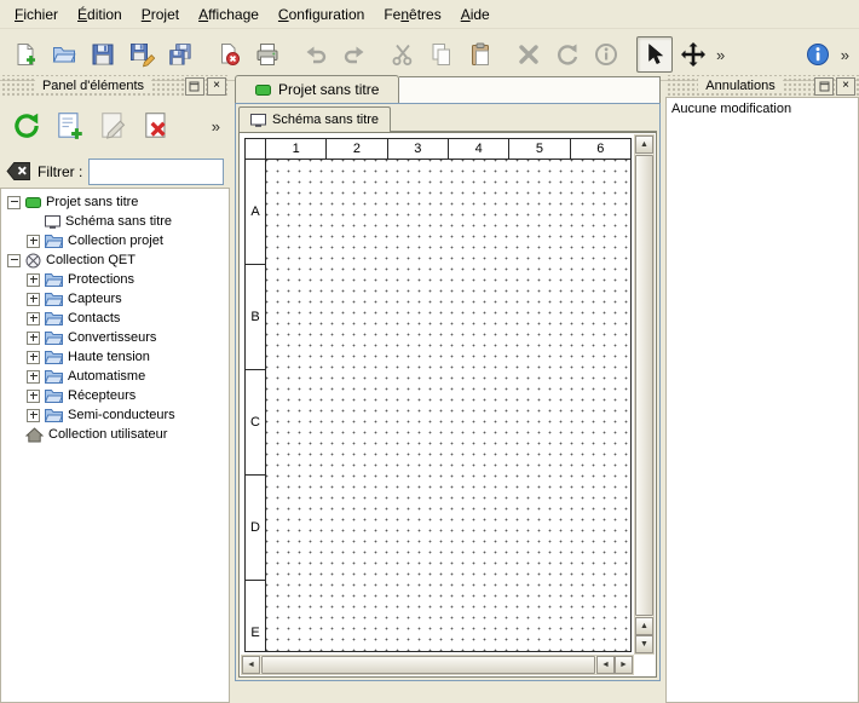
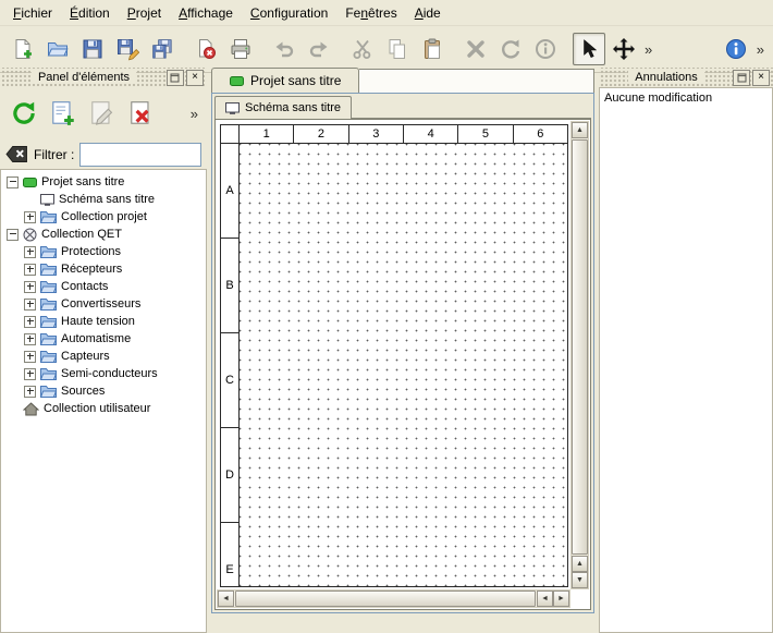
  Fichier
  Édition
  Projet
  Affichage
  Configuration
  Fenêtres
  Aide
  »
  »
  Panel d'éléments
  ×
  »
  Filtrer :
  Projet sans titre
  Schéma sans titre
  Collection projet
  Collection QET
  Protections
- Capteurs
+ Récepteurs
  Contacts
  Convertisseurs
  Haute tension
  Automatisme
- Récepteurs
+ Capteurs
  Semi-conducteurs
+ Sources
  Collection utilisateur
  Projet sans titre
  Schéma sans titre
  1
  2
  3
  4
  5
  6
  A
  B
  C
  D
  E
  Annulations
  ×
  Aucune modification
